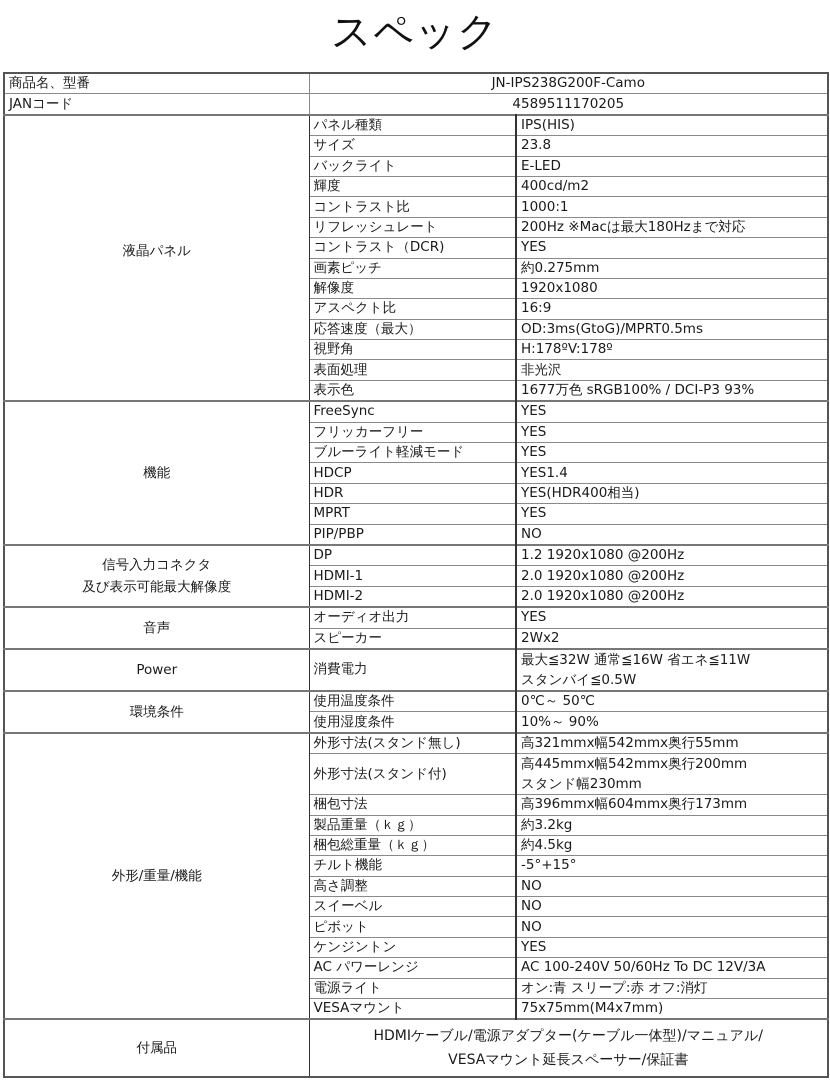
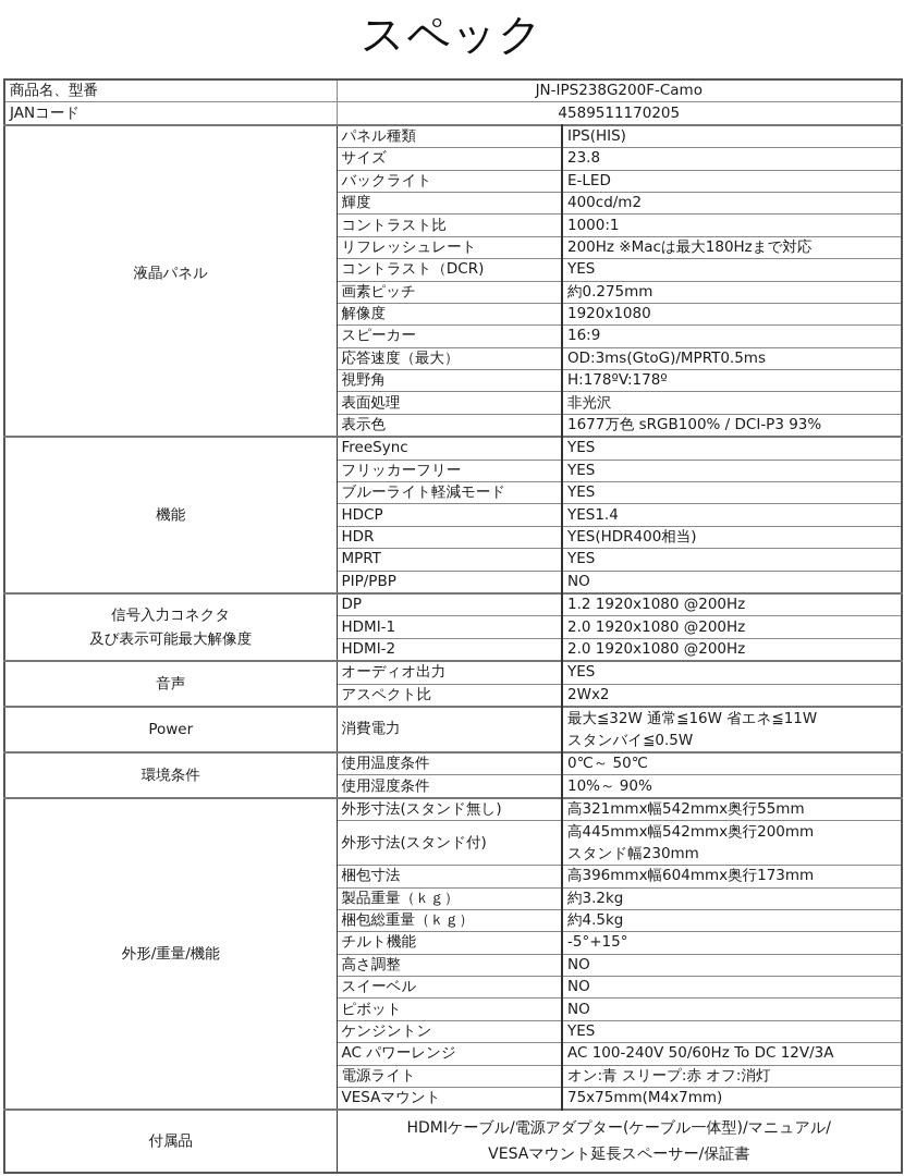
  スペック
  商品名、型番	JN-IPS238G200F-Camo
  JANコード	4589511170205
  液晶パネル	パネル種類	IPS(HIS)
  サイズ	23.8
  バックライト	E-LED
  輝度	400cd/m2
  コントラスト比	1000:1
  リフレッシュレート	200Hz ※Macは最大180Hzまで対応
  コントラスト（DCR)	YES
  画素ピッチ	約0.275mm
  解像度	1920x1080
- アスペクト比	16:9
+ スピーカー	16:9
  応答速度（最大）	OD:3ms(GtoG)/MPRT0.5ms
  視野角	H:178ºV:178º
  表面処理	非光沢
  表示色	1677万色 sRGB100% / DCI-P3 93%
  機能	FreeSync	YES
  フリッカーフリー	YES
  ブルーライト軽減モード	YES
  HDCP	YES1.4
  HDR	YES(HDR400相当)
  MPRT	YES
  PIP/PBP	NO
  信号入力コネクタ 及び表示可能最大解像度	DP	1.2 1920x1080 @200Hz
  HDMI-1	2.0 1920x1080 @200Hz
  HDMI-2	2.0 1920x1080 @200Hz
  音声	オーディオ出力	YES
- スピーカー	2Wx2
+ アスペクト比	2Wx2
  Power	消費電力	最大≦32W 通常≦16W 省エネ≦11W スタンバイ≦0.5W
  環境条件	使用温度条件	0℃～ 50℃
  使用湿度条件	10%～ 90%
  外形/重量/機能	外形寸法(スタンド無し)	高321mmx幅542mmx奥行55mm
  外形寸法(スタンド付)	高445mmx幅542mmx奥行200mm スタンド幅230mm
  梱包寸法	高396mmx幅604mmx奥行173mm
  製品重量（ｋｇ）	約3.2kg
  梱包総重量（ｋｇ）	約4.5kg
  チルト機能	-5°+15°
  高さ調整	NO
  スイーベル	NO
  ピボット	NO
  ケンジントン	YES
  AC パワーレンジ	AC 100-240V 50/60Hz To DC 12V/3A
  電源ライト	オン:青 スリープ:赤 オフ:消灯
  VESAマウント	75x75mm(M4x7mm)
  付属品	HDMIケーブル/電源アダプター(ケーブル一体型)/マニュアル/ VESAマウント延長スペーサー/保証書
